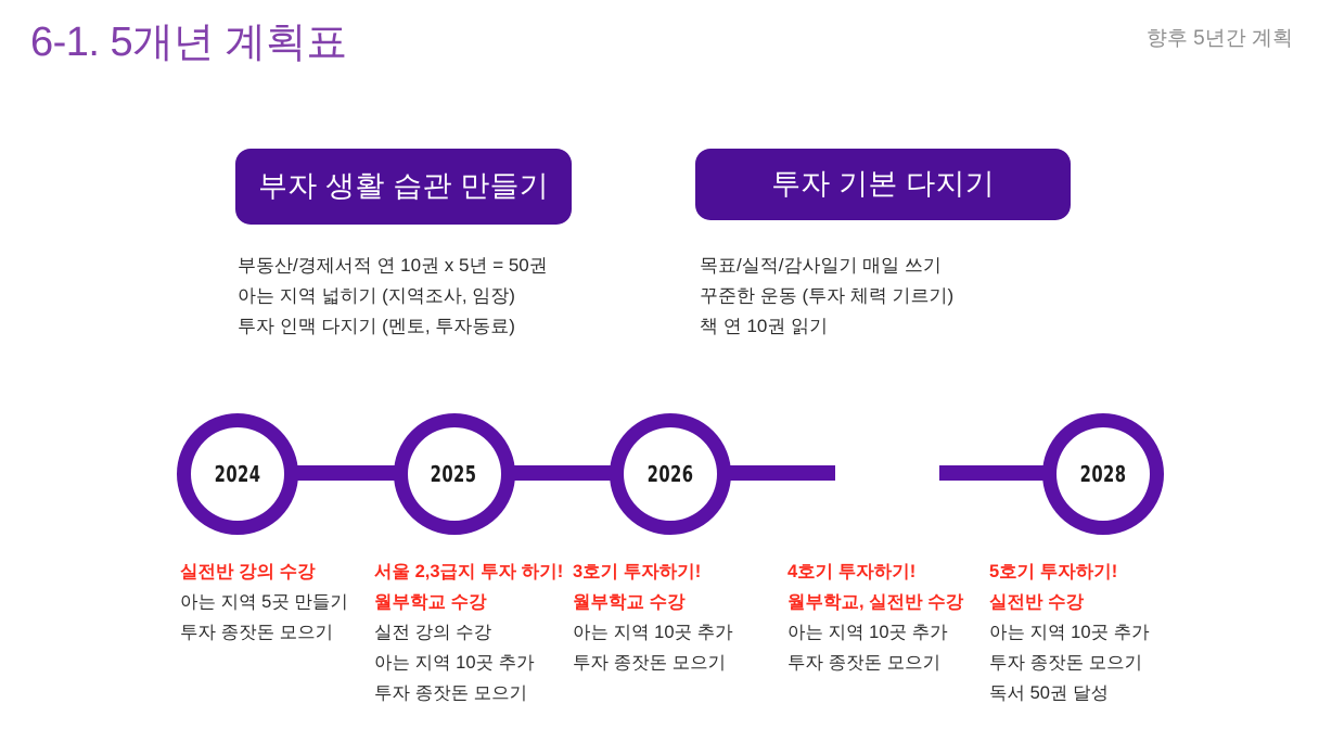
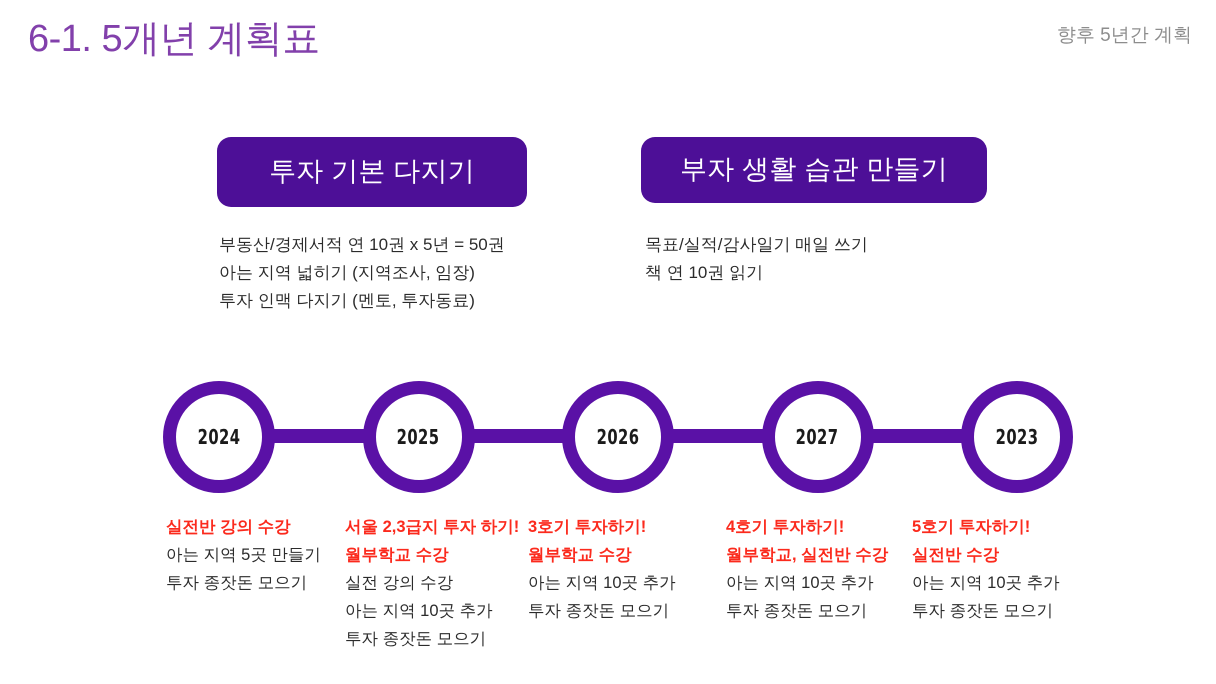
  6-1. 5개년 계획표
  향후 5년간 계획
- 부자 생활 습관 만들기
+ 투자 기본 다지기
  부동산/경제서적 연 10권 x 5년 = 50권
  아는 지역 넓히기 (지역조사, 임장)
  투자 인맥 다지기 (멘토, 투자동료)
- 투자 기본 다지기
+ 부자 생활 습관 만들기
  목표/실적/감사일기 매일 쓰기
- 꾸준한 운동 (투자 체력 기르기)
  책 연 10권 읽기
  2024
  2025
  2026
+ 2027
- 2028
+ 2023
  실전반 강의 수강
  아는 지역 5곳 만들기
  투자 종잣돈 모으기
  서울 2,3급지 투자 하기!
  월부학교 수강
  실전 강의 수강
  아는 지역 10곳 추가
  투자 종잣돈 모으기
  3호기 투자하기!
  월부학교 수강
  아는 지역 10곳 추가
  투자 종잣돈 모으기
  4호기 투자하기!
  월부학교, 실전반 수강
  아는 지역 10곳 추가
  투자 종잣돈 모으기
  5호기 투자하기!
  실전반 수강
  아는 지역 10곳 추가
  투자 종잣돈 모으기
- 독서 50권 달성
